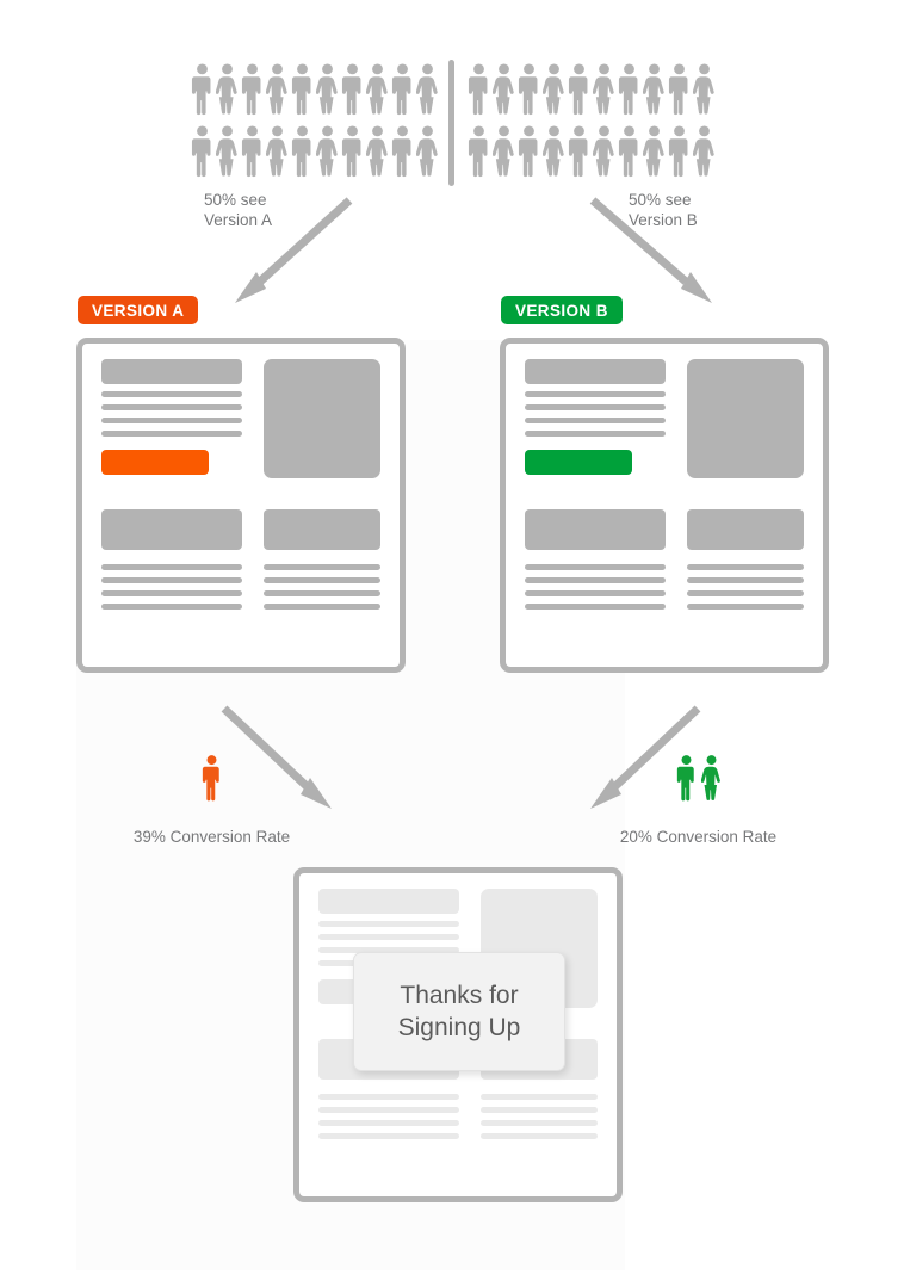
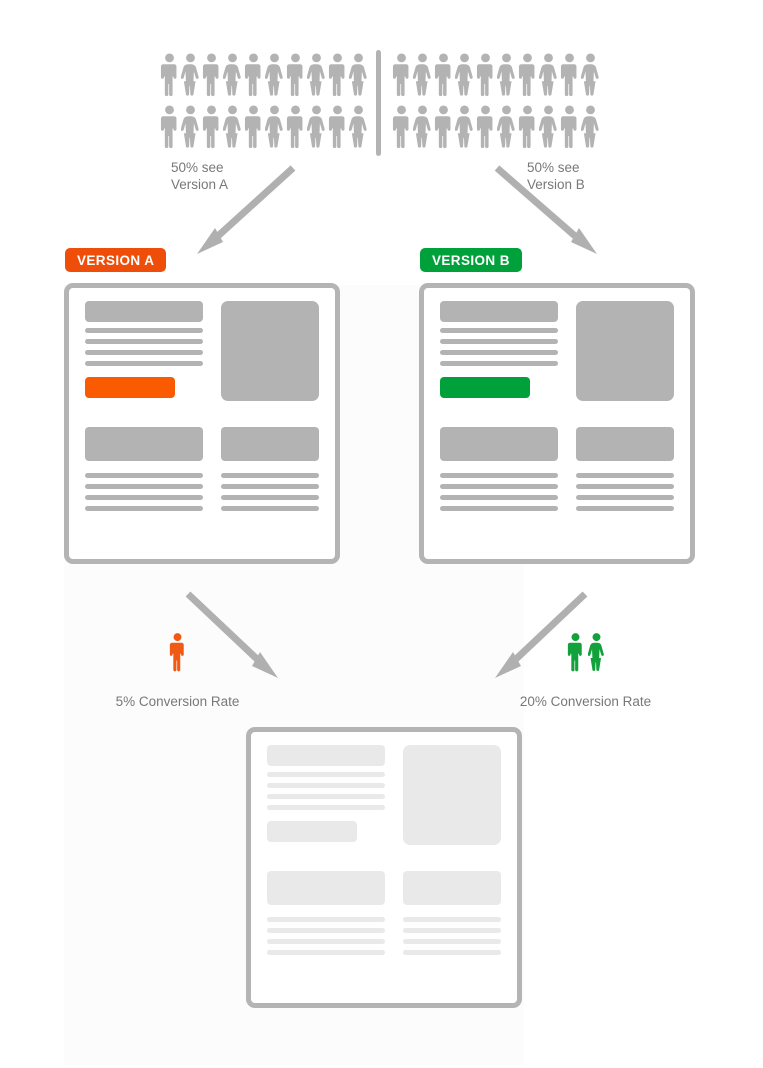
  50% see
  Version A
  50% see
  Version B
  VERSION A
  VERSION B
- 39% Conversion Rate
+ 5% Conversion Rate
  20% Conversion Rate
- Thanks for
- Signing Up
